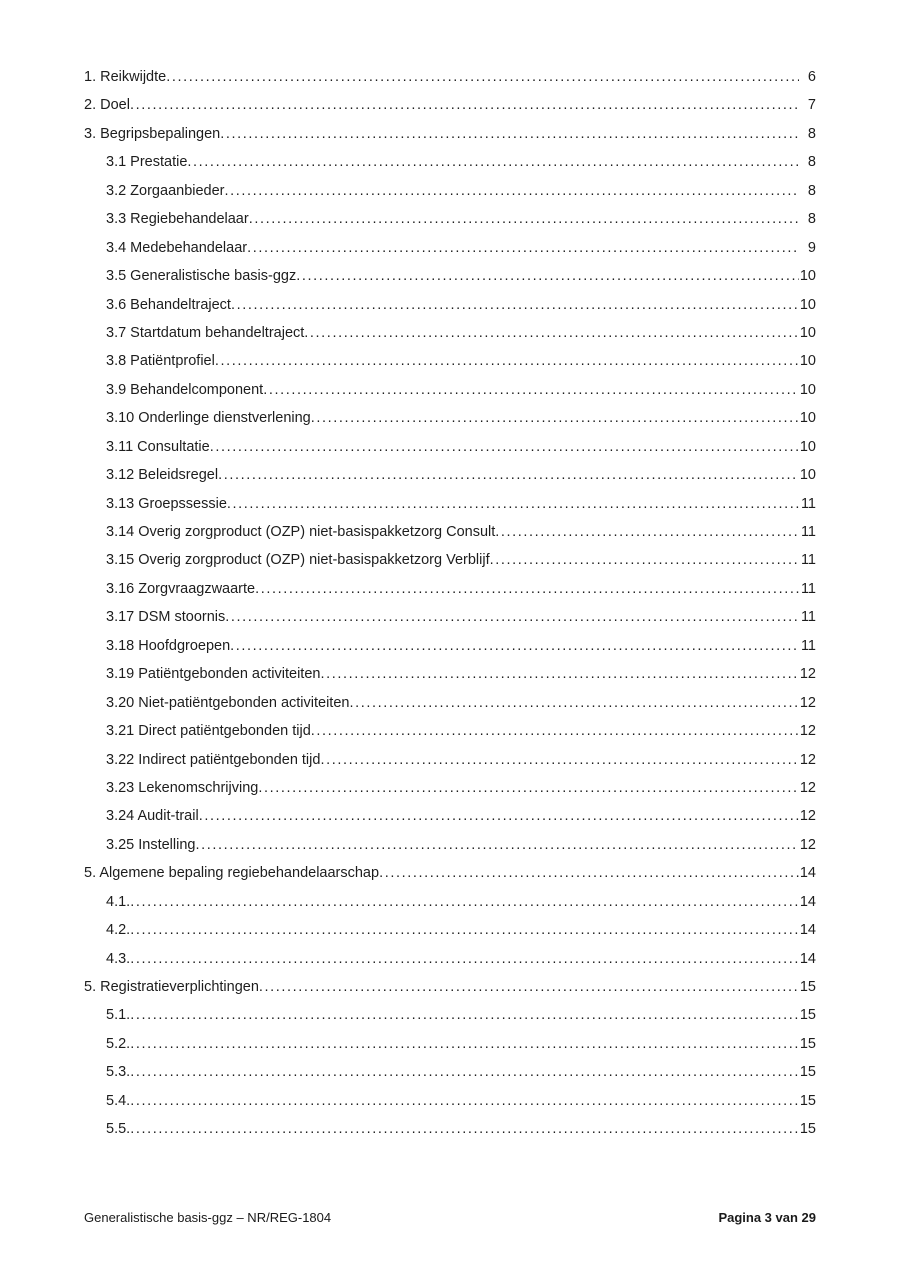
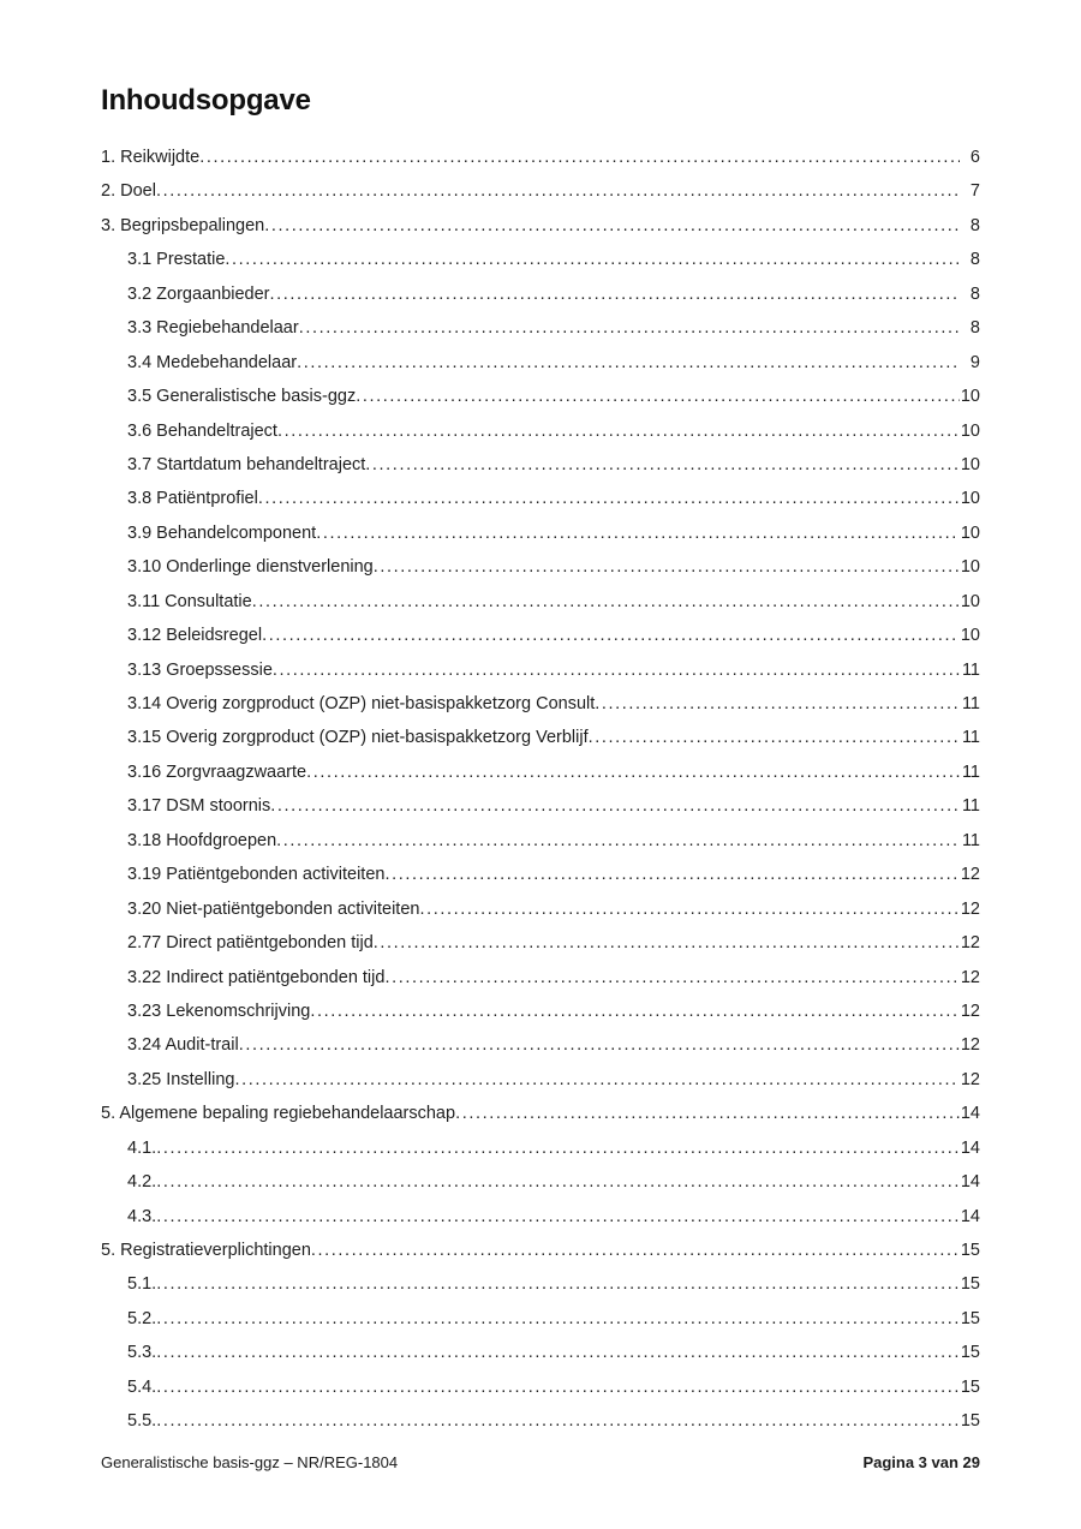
+ Inhoudsopgave
  1. Reikwijdte
  6
  2. Doel
  7
  3. Begripsbepalingen
  8
  3.1 Prestatie
  8
  3.2 Zorgaanbieder
  8
  3.3 Regiebehandelaar
  8
  3.4 Medebehandelaar
  9
  3.5 Generalistische basis-ggz
  10
  3.6 Behandeltraject
  10
  3.7 Startdatum behandeltraject
  10
  3.8 Patiëntprofiel
  10
  3.9 Behandelcomponent
  10
  3.10 Onderlinge dienstverlening
  10
  3.11 Consultatie
  10
  3.12 Beleidsregel
  10
  3.13 Groepssessie
  11
  3.14 Overig zorgproduct (OZP) niet-basispakketzorg Consult
  11
  3.15 Overig zorgproduct (OZP) niet-basispakketzorg Verblijf
  11
  3.16 Zorgvraagzwaarte
  11
  3.17 DSM stoornis
  11
  3.18 Hoofdgroepen
  11
  3.19 Patiëntgebonden activiteiten
  12
  3.20 Niet-patiëntgebonden activiteiten
  12
- 3.21 Direct patiëntgebonden tijd
+ 2.77 Direct patiëntgebonden tijd
  12
  3.22 Indirect patiëntgebonden tijd
  12
  3.23 Lekenomschrijving
  12
  3.24 Audit-trail
  12
  3.25 Instelling
  12
  5. Algemene bepaling regiebehandelaarschap
  14
  4.1.
  14
  4.2.
  14
  4.3.
  14
  5. Registratieverplichtingen
  15
  5.1.
  15
  5.2.
  15
  5.3.
  15
  5.4.
  15
  5.5.
  15
  Generalistische basis-ggz – NR/REG-1804
  Pagina 3 van 29
